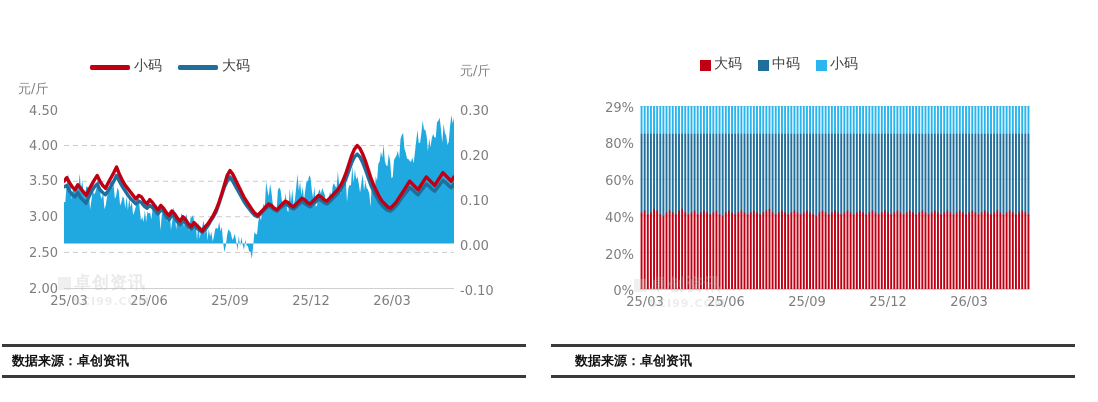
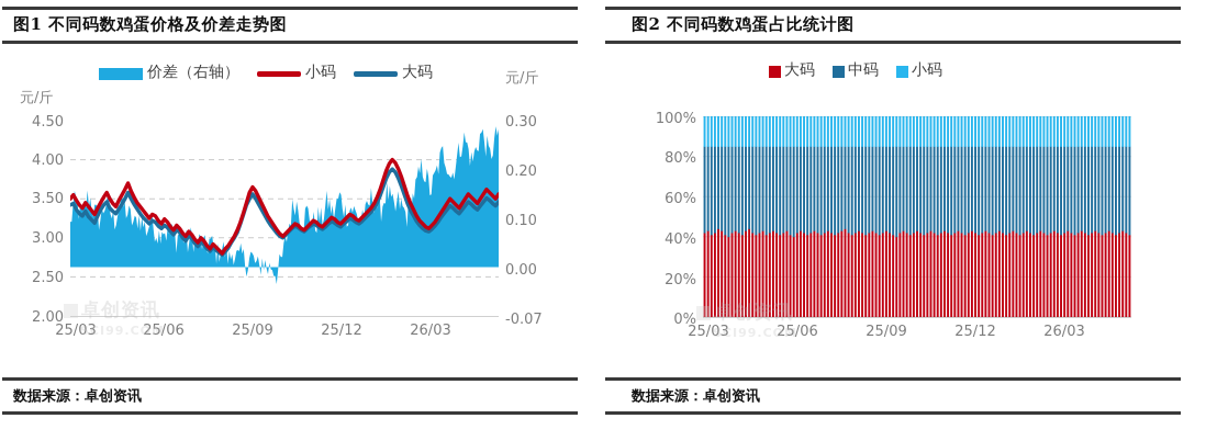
+ 图1 不同码数鸡蛋价格及价差走势图
+ 价差（右轴）
  小码
  大码
  元/斤
  元/斤
  4.50
  4.00
  3.50
  3.00
  2.50
  2.00
  0.30
  0.20
  0.10
  0.00
- -0.10
+ -0.07
  25/03
  25/06
  25/09
  25/12
  26/03
  卓创资讯
  SCI99.COM
  数据来源：卓创资讯
+ 图2 不同码数鸡蛋占比统计图
  大码
  中码
  小码
- 29%
+ 100%
  80%
  60%
  40%
  20%
  0%
  25/03
  25/06
  25/09
  25/12
  26/03
  卓创资讯
  SCI99.COM
  数据来源：卓创资讯
